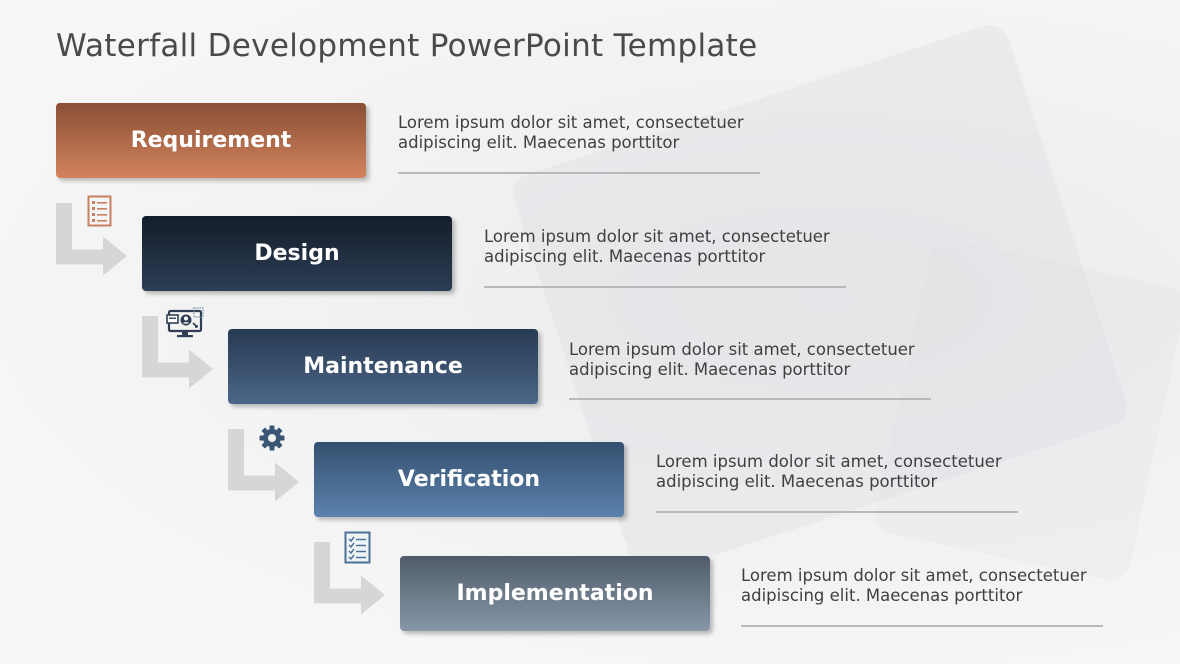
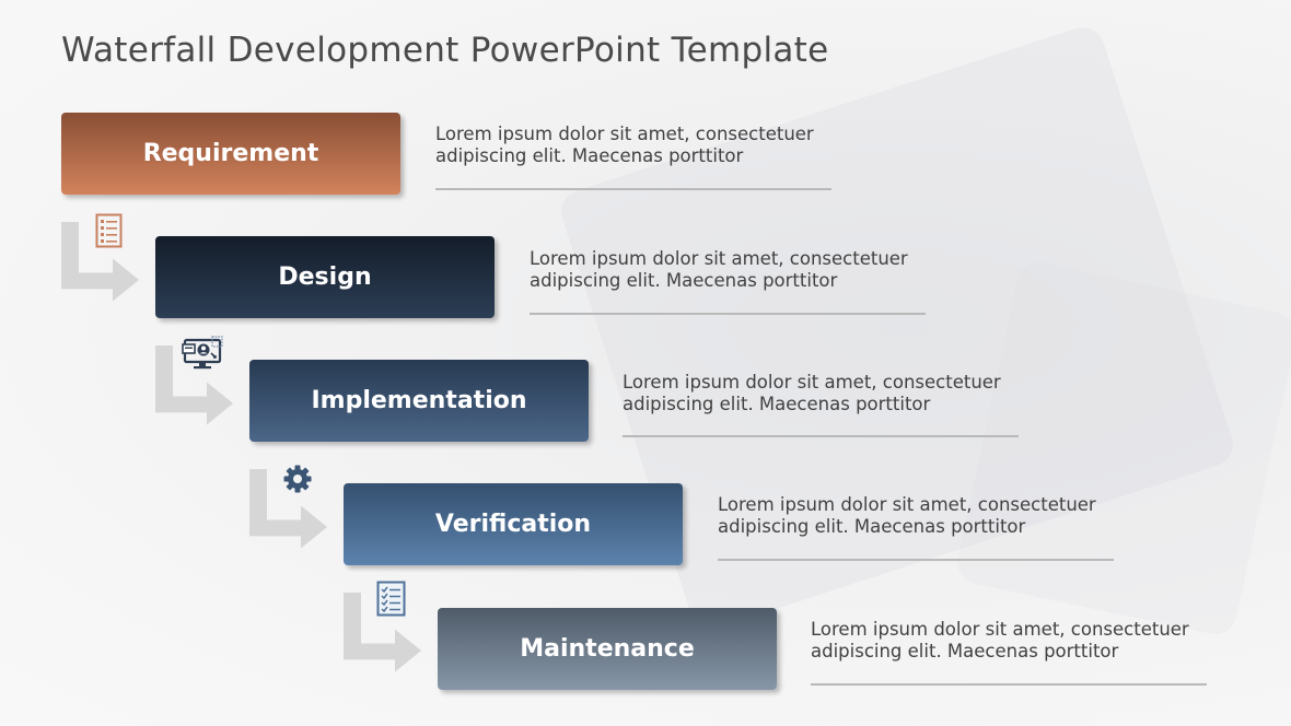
  Waterfall Development PowerPoint Template
  Requirement
  Lorem ipsum dolor sit amet, consectetuer
  adipiscing elit. Maecenas porttitor
  Design
  Lorem ipsum dolor sit amet, consectetuer
  adipiscing elit. Maecenas porttitor
- Maintenance
+ Implementation
  Lorem ipsum dolor sit amet, consectetuer
  adipiscing elit. Maecenas porttitor
  Verification
  Lorem ipsum dolor sit amet, consectetuer
  adipiscing elit. Maecenas porttitor
- Implementation
+ Maintenance
  Lorem ipsum dolor sit amet, consectetuer
  adipiscing elit. Maecenas porttitor
